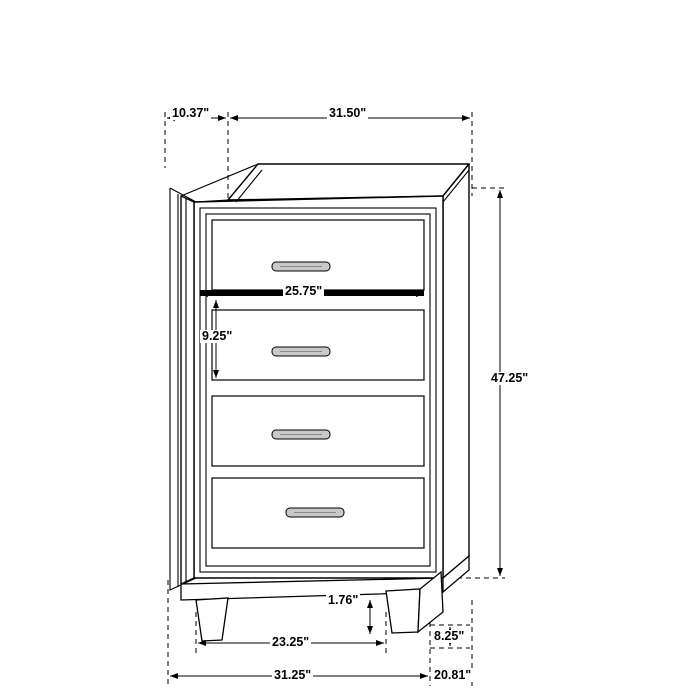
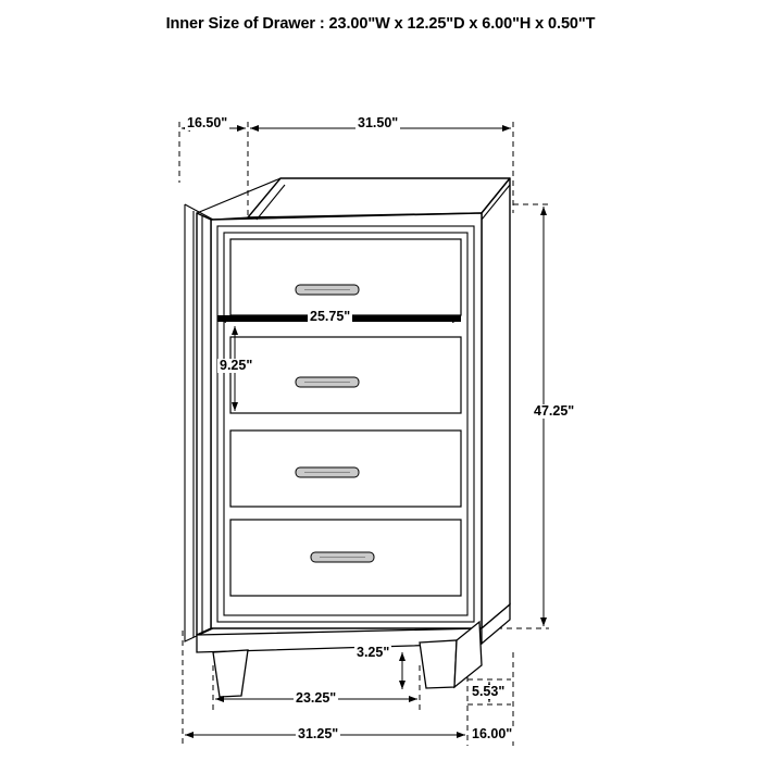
+ Inner Size of Drawer : 23.00"W x 12.25"D x 6.00"H x 0.50"T
- 10.37"
+ 16.50"
  31.50"
  47.25"
  25.75"
  9.25"
- 1.76"
+ 3.25"
  23.25"
- 8.25"
+ 5.53"
  31.25"
- 20.81"
+ 16.00"
